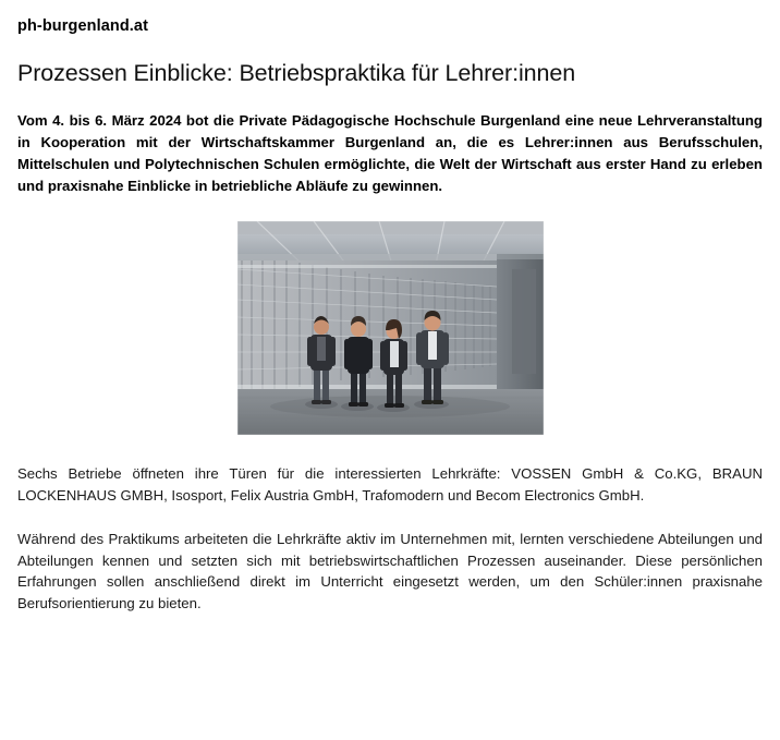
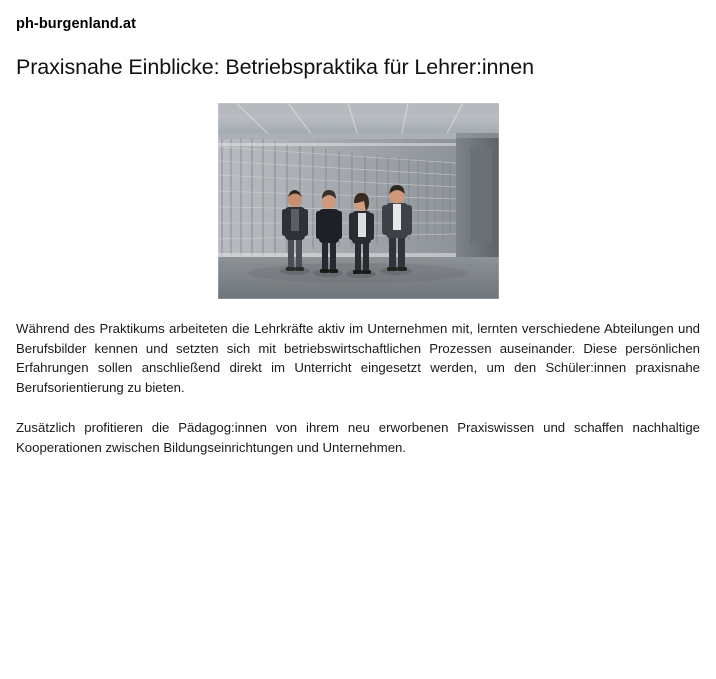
  ph-burgenland.at
- Prozessen Einblicke: Betriebspraktika für Lehrer:innen
+ Praxisnahe Einblicke: Betriebspraktika für Lehrer:innen
- Vom 4. bis 6. März 2024 bot die Private Pädagogische Hochschule Burgenland eine neue Lehrveranstaltung in Kooperation mit der Wirtschaftskammer Burgenland an, die es Lehrer:innen aus Berufsschulen, Mittelschulen und Polytechnischen Schulen ermöglichte, die Welt der Wirtschaft aus erster Hand zu erleben und praxisnahe Einblicke in betriebliche Abläufe zu gewinnen.
- Sechs Betriebe öffneten ihre Türen für die interessierten Lehrkräfte: VOSSEN GmbH & Co.KG, BRAUN LOCKENHAUS GMBH, Isosport, Felix Austria GmbH, Trafomodern und Becom Electronics GmbH.
- Während des Praktikums arbeiteten die Lehrkräfte aktiv im Unternehmen mit, lernten verschiedene Abteilungen und Abteilungen kennen und setzten sich mit betriebswirtschaftlichen Prozessen auseinander. Diese persönlichen Erfahrungen sollen anschließend direkt im Unterricht eingesetzt werden, um den Schüler:innen praxisnahe Berufsorientierung zu bieten.
+ Während des Praktikums arbeiteten die Lehrkräfte aktiv im Unternehmen mit, lernten verschiedene Abteilungen und Berufsbilder kennen und setzten sich mit betriebswirtschaftlichen Prozessen auseinander. Diese persönlichen Erfahrungen sollen anschließend direkt im Unterricht eingesetzt werden, um den Schüler:innen praxisnahe Berufsorientierung zu bieten.
+ Zusätzlich profitieren die Pädagog:innen von ihrem neu erworbenen Praxiswissen und schaffen nachhaltige Kooperationen zwischen Bildungseinrichtungen und Unternehmen.
